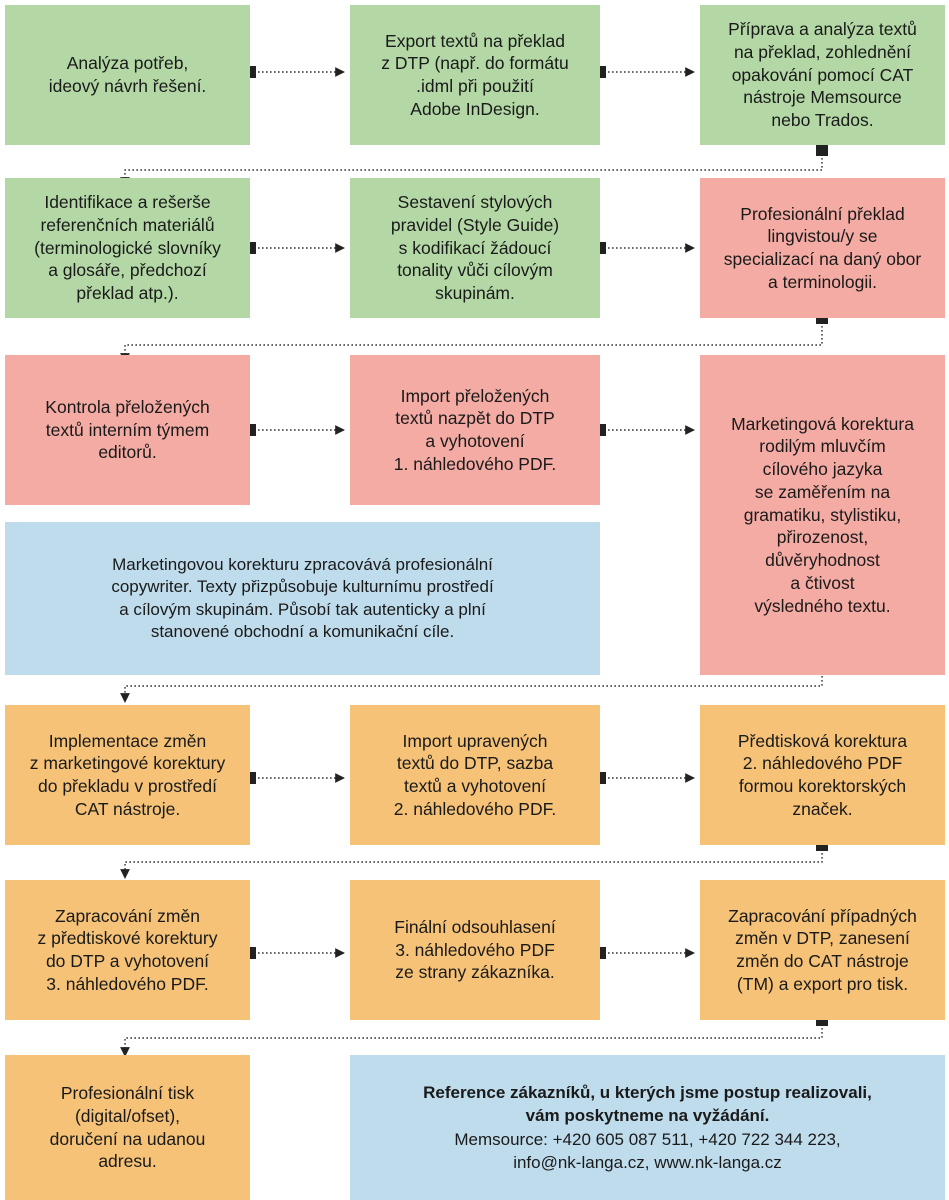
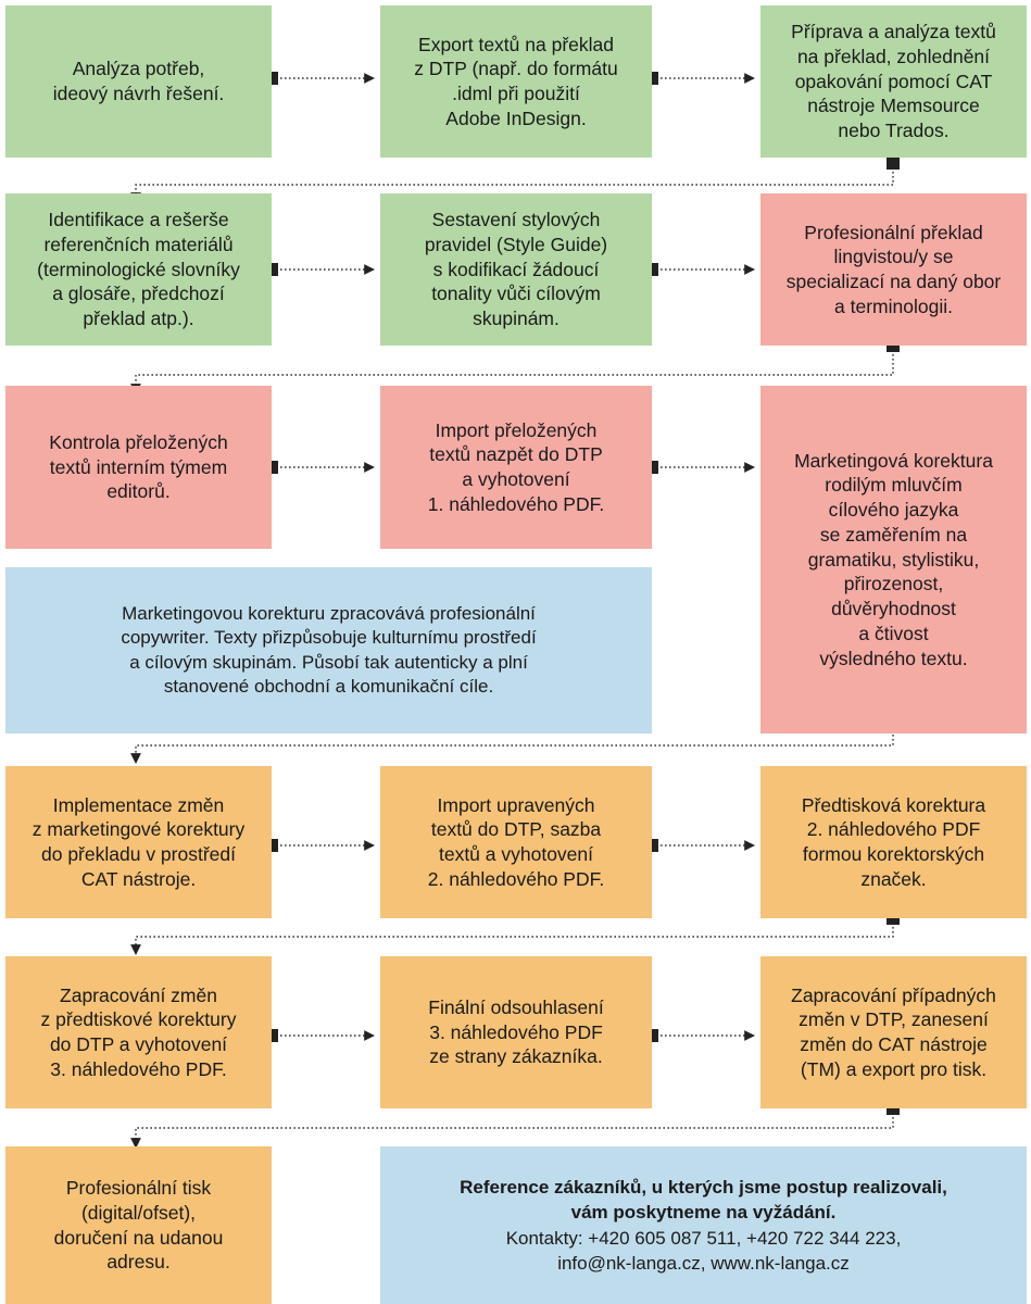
  Analýza potřeb,
  ideový návrh řešení.
  Export textů na překlad
  z DTP (např. do formátu
  .idml při použití
  Adobe InDesign.
  Příprava a analýza textů
  na překlad, zohlednění
  opakování pomocí CAT
  nástroje Memsource
  nebo Trados.
  Identifikace a rešerše
  referenčních materiálů
  (terminologické slovníky
  a glosáře, předchozí
  překlad atp.).
  Sestavení stylových
  pravidel (Style Guide)
  s kodifikací žádoucí
  tonality vůči cílovým
  skupinám.
  Profesionální překlad
  lingvistou/y se
  specializací na daný obor
  a terminologii.
  Kontrola přeložených
  textů interním týmem
  editorů.
  Import přeložených
  textů nazpět do DTP
  a vyhotovení
  1. náhledového PDF.
  Marketingová korektura
  rodilým mluvčím
  cílového jazyka
  se zaměřením na
  gramatiku, stylistiku,
  přirozenost,
  důvěryhodnost
  a čtivost
  výsledného textu.
  Marketingovou korekturu zpracovává profesionální
  copywriter. Texty přizpůsobuje kulturnímu prostředí
  a cílovým skupinám. Působí tak autenticky a plní
  stanovené obchodní a komunikační cíle.
  Implementace změn
  z marketingové korektury
  do překladu v prostředí
  CAT nástroje.
  Import upravených
  textů do DTP, sazba
  textů a vyhotovení
  2. náhledového PDF.
  Předtisková korektura
  2. náhledového PDF
  formou korektorských
  značek.
  Zapracování změn
  z předtiskové korektury
  do DTP a vyhotovení
  3. náhledového PDF.
  Finální odsouhlasení
  3. náhledového PDF
  ze strany zákazníka.
  Zapracování případných
  změn v DTP, zanesení
  změn do CAT nástroje
  (TM) a export pro tisk.
  Profesionální tisk
  (digital/ofset),
  doručení na udanou
  adresu.
  Reference zákazníků, u kterých jsme postup realizovali,
  vám poskytneme na vyžádání.
- Memsource: +420 605 087 511, +420 722 344 223,
+ Kontakty: +420 605 087 511, +420 722 344 223,
  info@nk-langa.cz, www.nk-langa.cz
